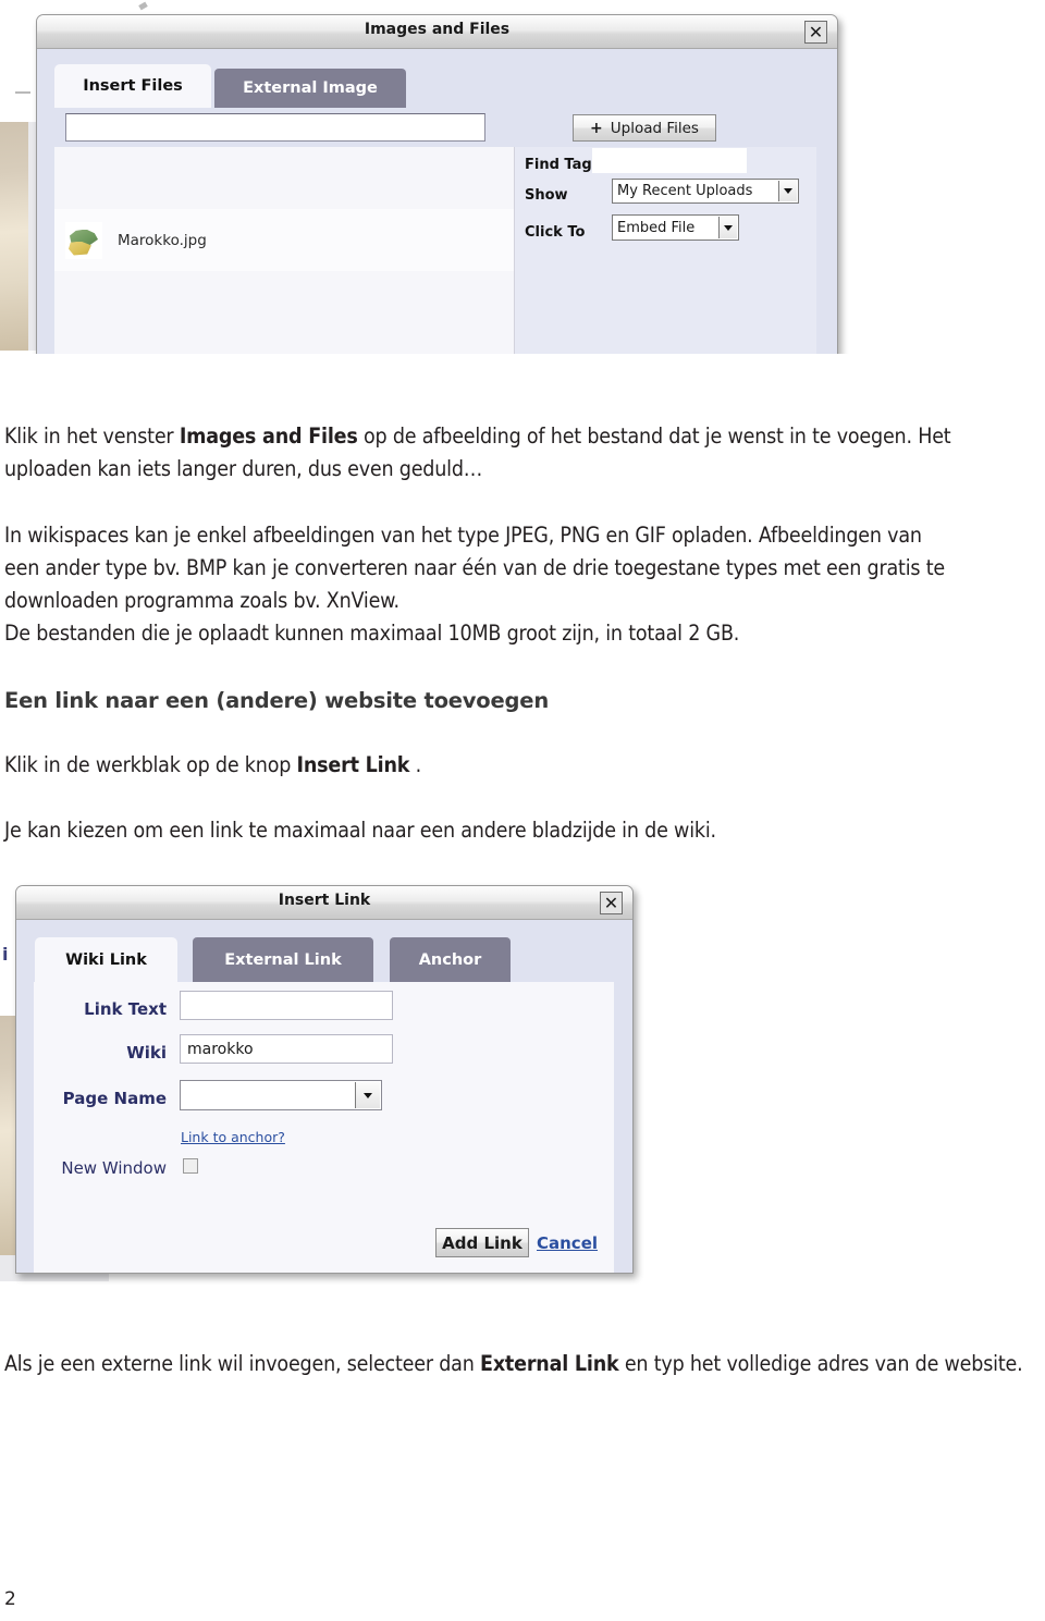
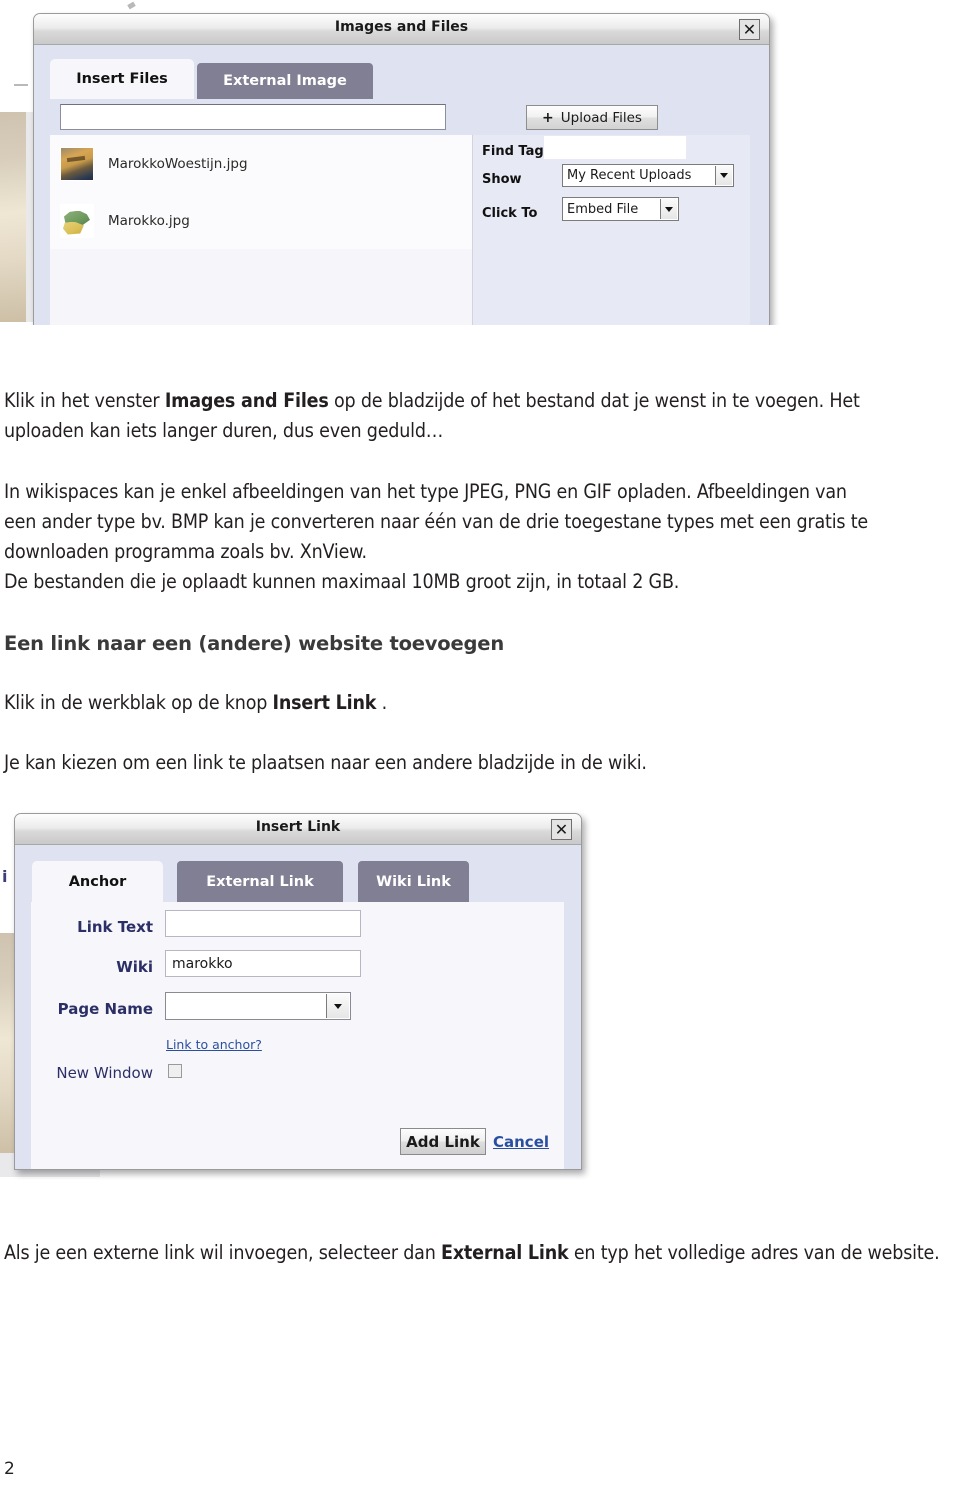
  Images and Files
  ✕
  Insert Files
  External Image
  +
  Upload Files
+ MarokkoWoestijn.jpg
  Marokko.jpg
  Find Tag
  Show
  My Recent Uploads
  Click To
  Embed File
- Klik in het venster Images and Files op de afbeelding of het bestand dat je wenst in te voegen. Het uploaden kan iets langer duren, dus even geduld…
+ Klik in het venster Images and Files op de bladzijde of het bestand dat je wenst in te voegen. Het uploaden kan iets langer duren, dus even geduld…
  In wikispaces kan je enkel afbeeldingen van het type JPEG, PNG en GIF opladen. Afbeeldingen van een ander type bv. BMP kan je converteren naar één van de drie toegestane types met een gratis te downloaden programma zoals bv. XnView.
  De bestanden die je oplaadt kunnen maximaal 10MB groot zijn, in totaal 2 GB.
  Een link naar een (andere) website toevoegen
  Klik in de werkblak op de knop Insert Link .
- Je kan kiezen om een link te maximaal naar een andere bladzijde in de wiki.
+ Je kan kiezen om een link te plaatsen naar een andere bladzijde in de wiki.
  i
  Insert Link
  ✕
- Wiki Link
+ Anchor
  External Link
- Anchor
+ Wiki Link
  Link Text
  Wiki
  marokko
  Page Name
  Link to anchor?
  New Window
  Add Link
  Cancel
  Als je een externe link wil invoegen, selecteer dan External Link en typ het volledige adres van de website.
  2
